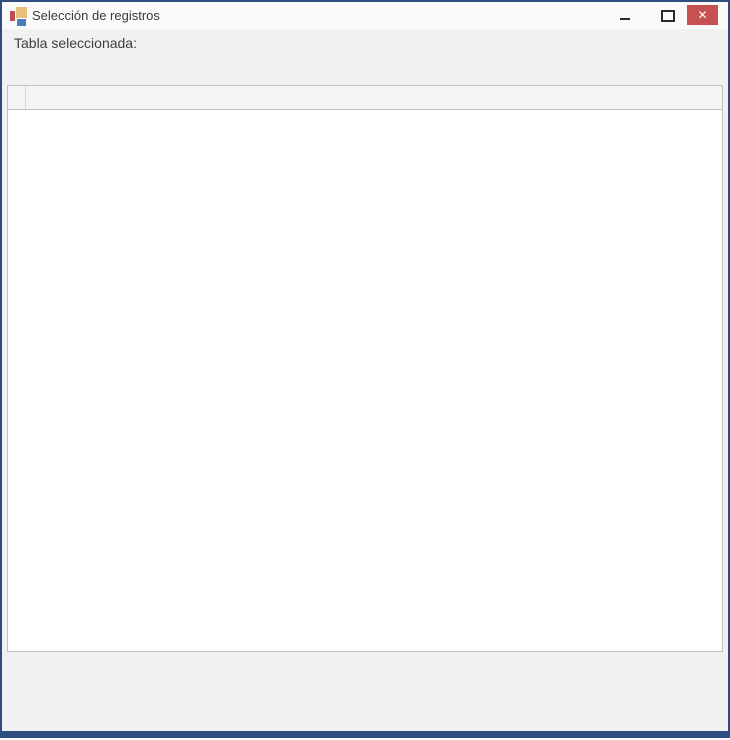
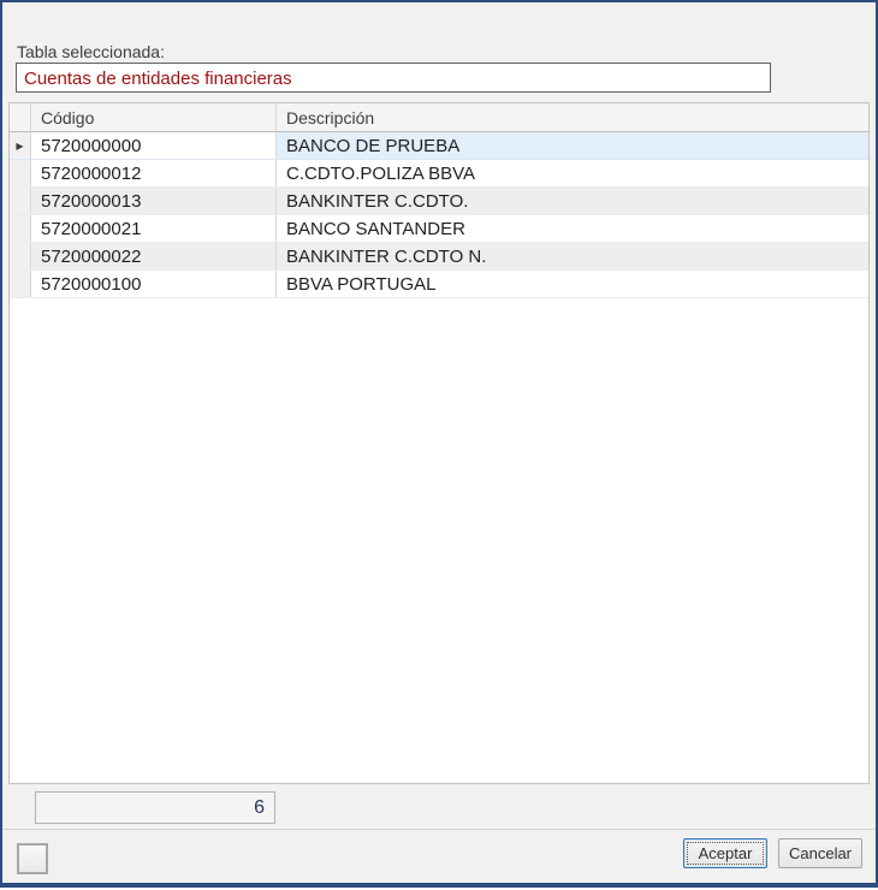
- Selección de registros
- ✕
  Tabla seleccionada:
+ Cuentas de entidades financieras
+ Código
+ Descripción
+ ▶
+ 5720000000
+ BANCO DE PRUEBA
+ 5720000012
+ C.CDTO.POLIZA BBVA
+ 5720000013
+ BANKINTER C.CDTO.
+ 5720000021
+ BANCO SANTANDER
+ 5720000022
+ BANKINTER C.CDTO N.
+ 5720000100
+ BBVA PORTUGAL
+ 6
+ Aceptar
+ Cancelar
